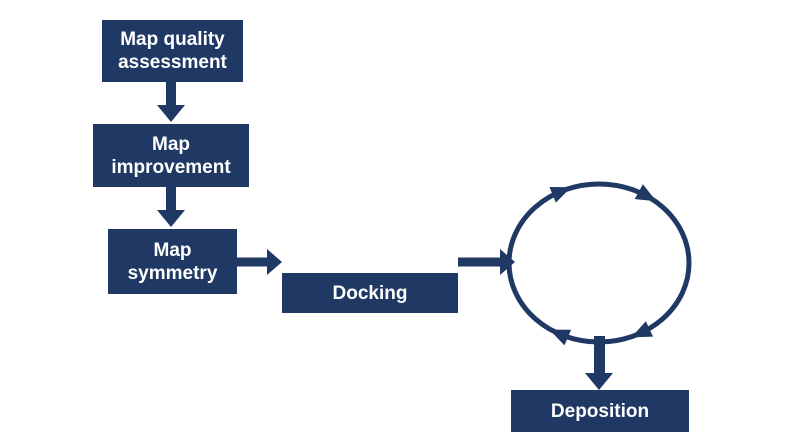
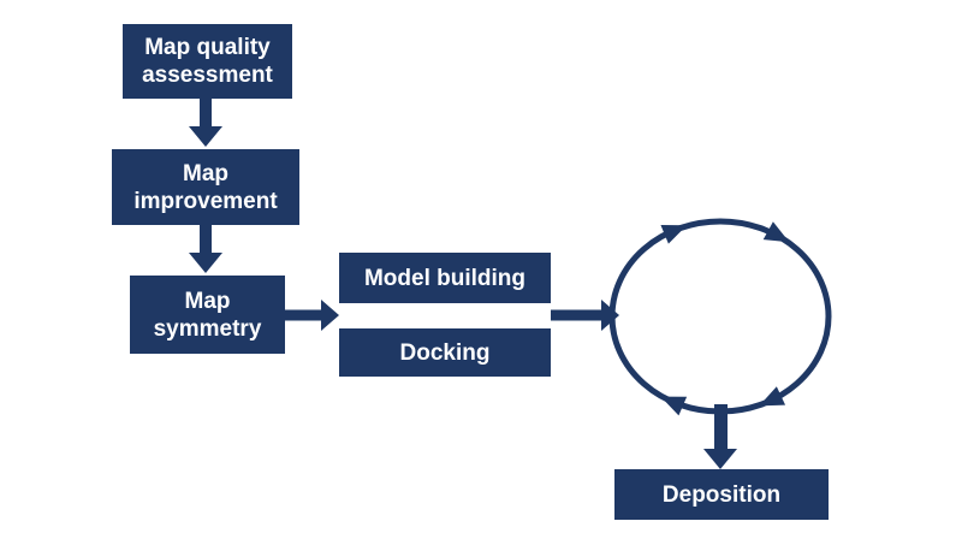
  Map quality
  assessment
  Map
  improvement
  Map
  symmetry
+ Model building
  Docking
  Deposition
